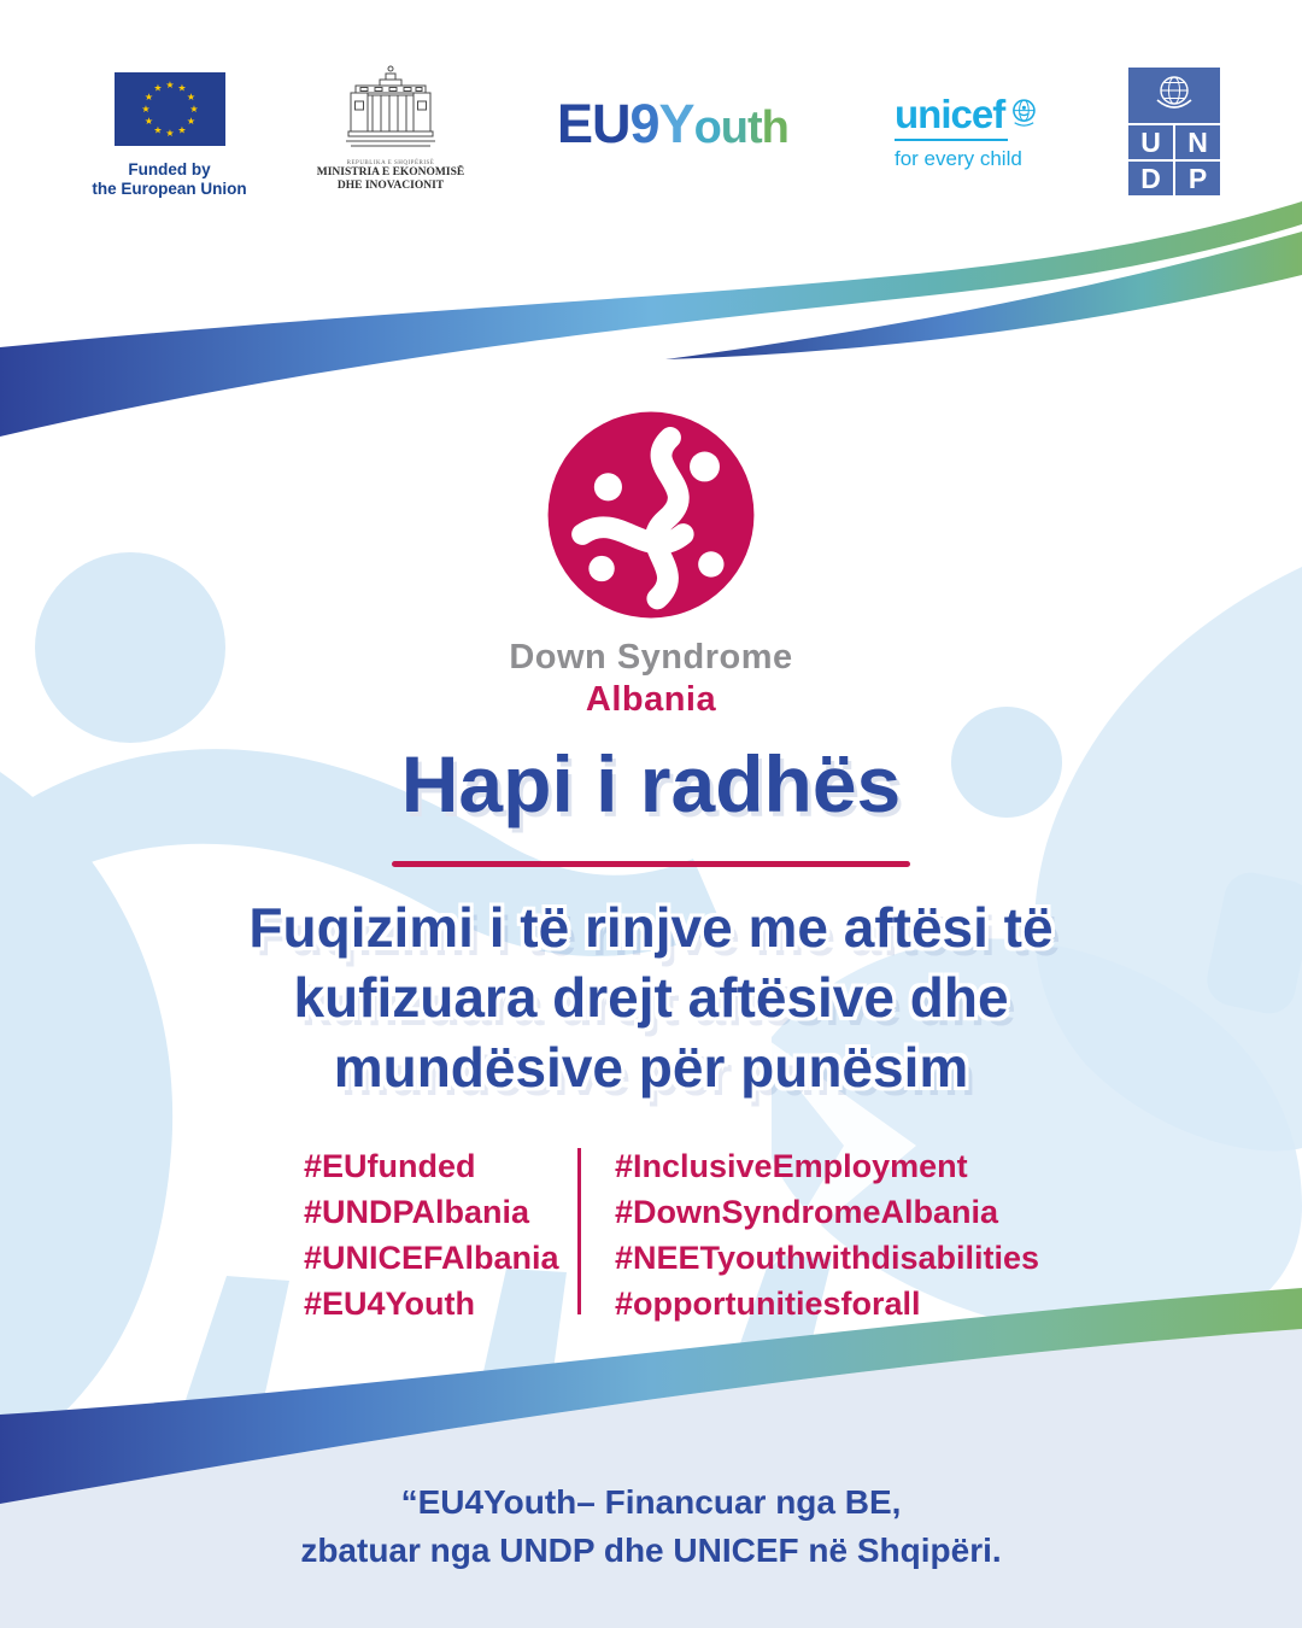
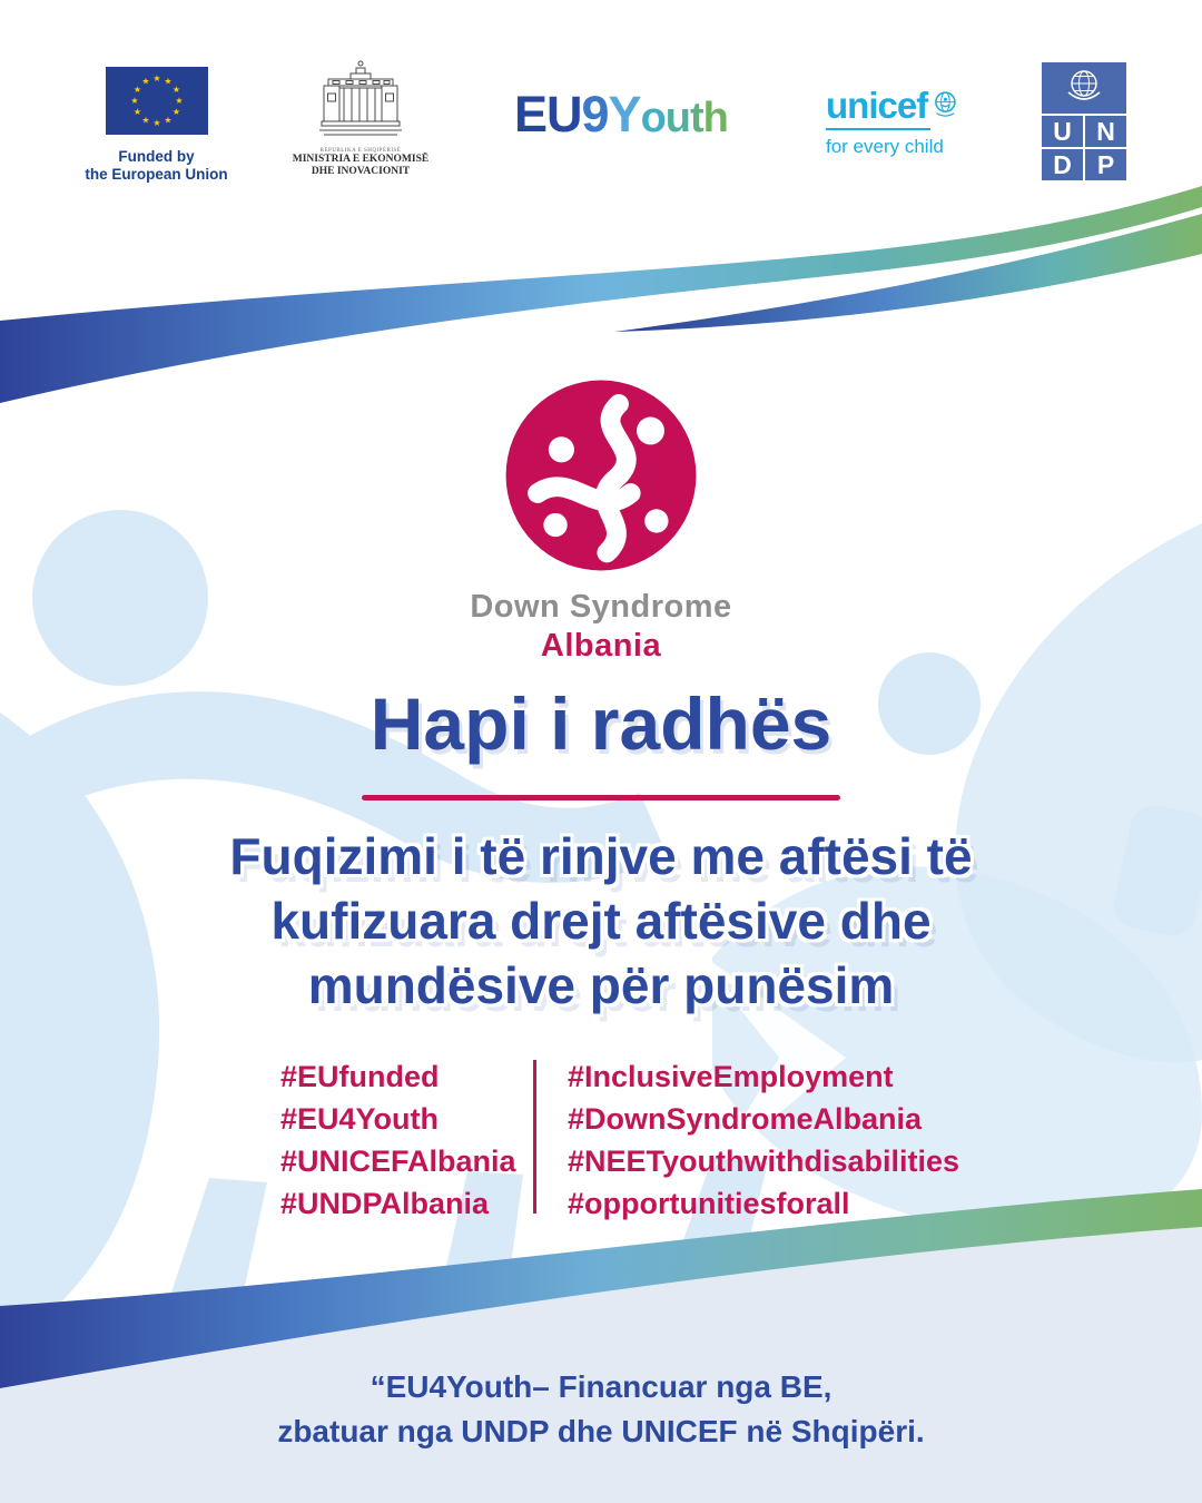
  ★
  ★
  ★
  ★
  ★
  ★
  ★
  ★
  ★
  ★
  ★
  ★
  Funded by
  the European Union
  MINISTRIA E EKONOMISË
  DHE INOVACIONIT
  EU9Youth
  unicef
  for every child
  U
  N
  D
  P
  Down Syndrome
  Albania
  Hapi i radhës
  Fuqizimi i të rinjve me aftësi të
  kufizuara drejt aftësive dhe
  mundësive për punësim
  #EUfunded
- #UNDPAlbania
+ #EU4Youth
  #UNICEFAlbania
- #EU4Youth
+ #UNDPAlbania
  #InclusiveEmployment
  #DownSyndromeAlbania
  #NEETyouthwithdisabilities
  #opportunitiesforall
  “EU4Youth– Financuar nga BE,
  zbatuar nga UNDP dhe UNICEF në Shqipëri.
